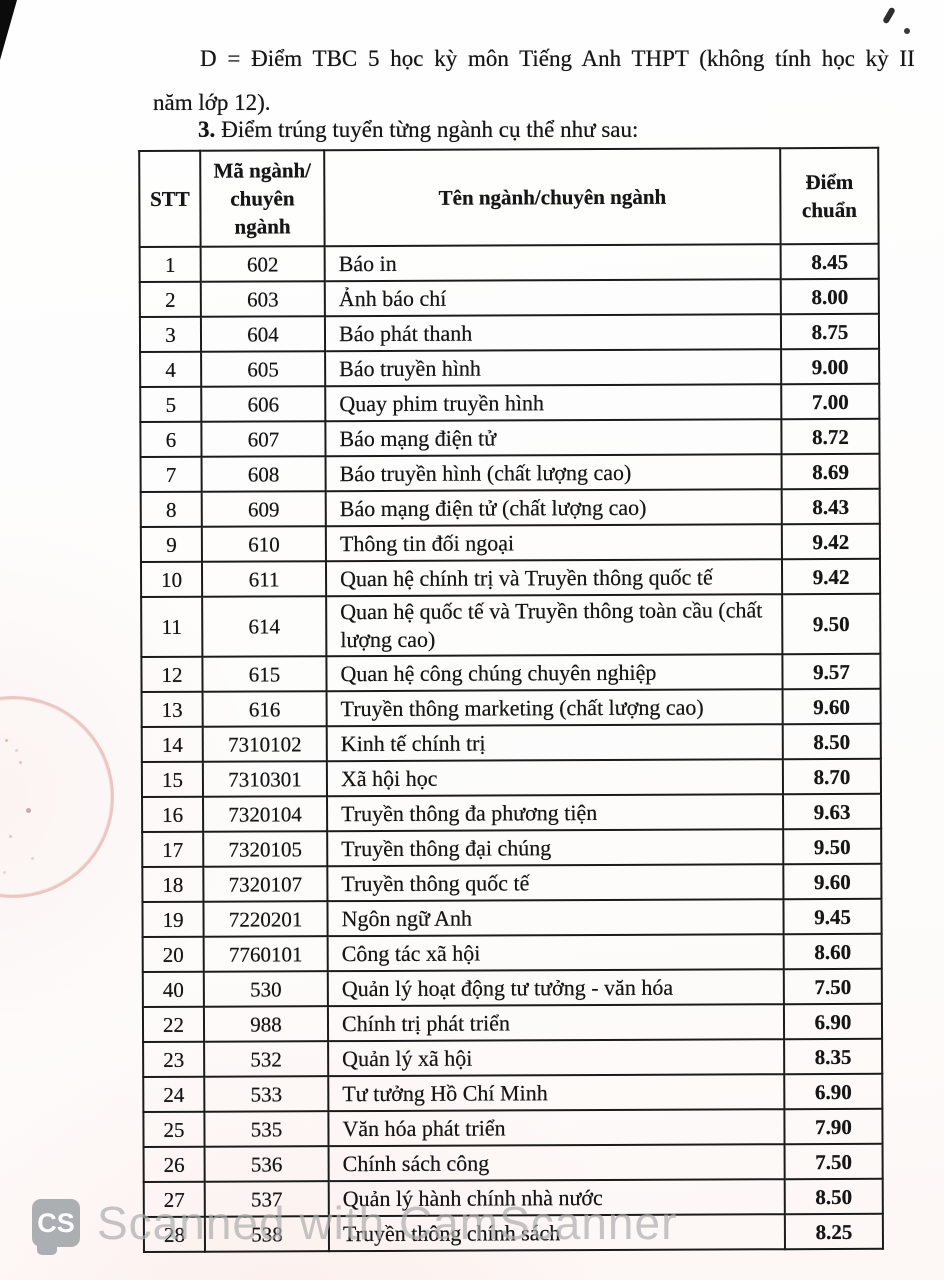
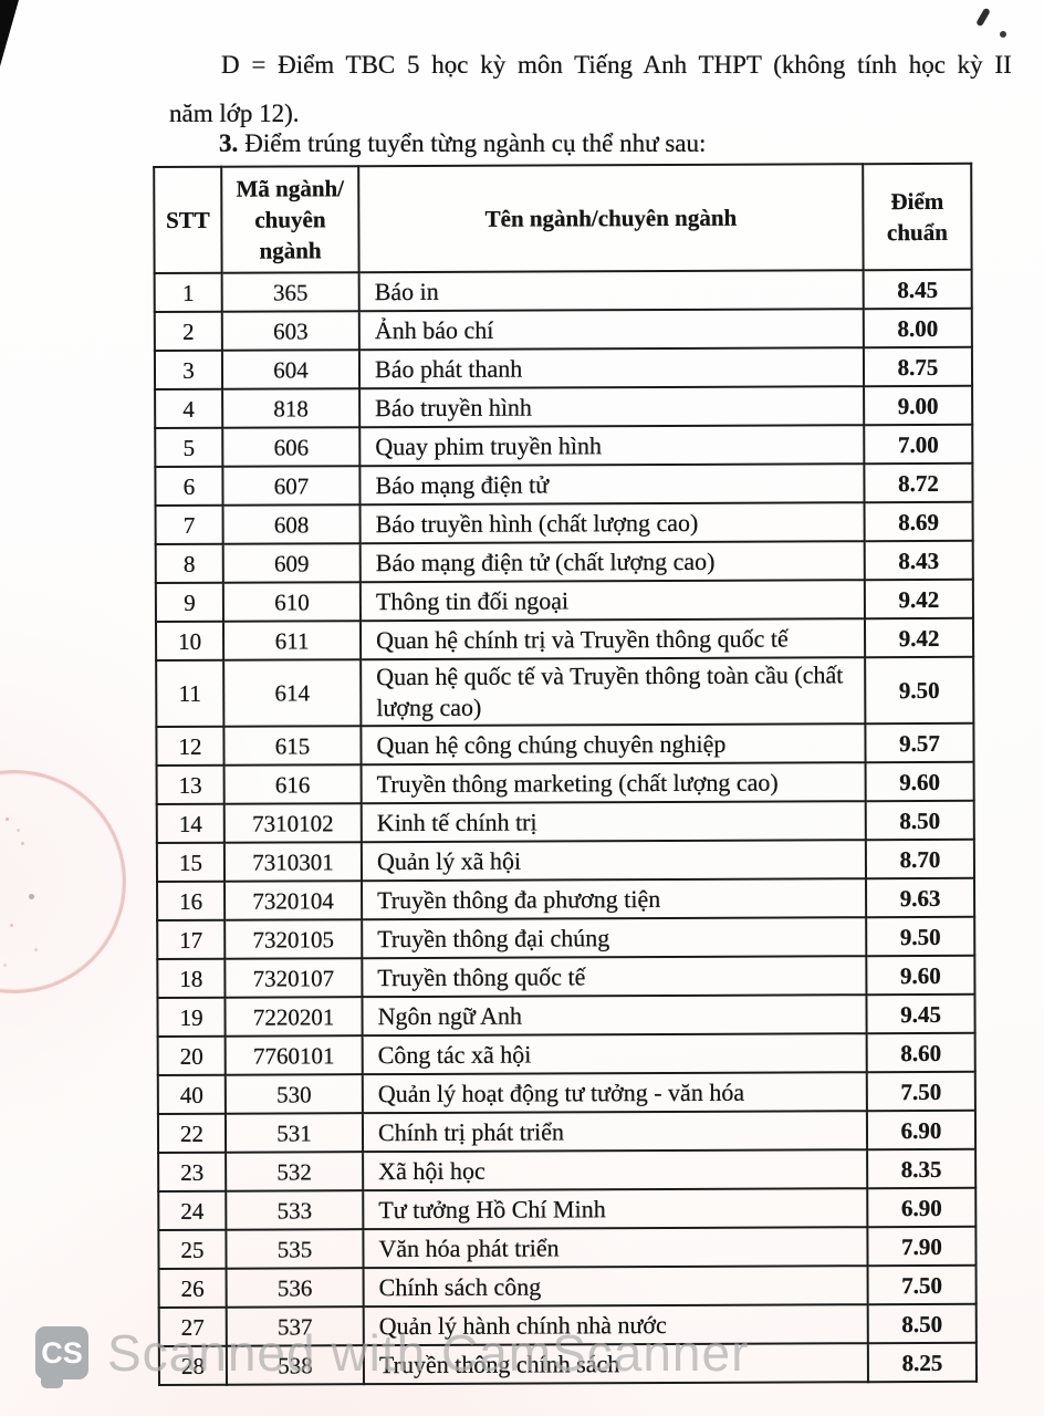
  D = Điểm TBC 5 học kỳ môn Tiếng Anh THPT (không tính học kỳ II
  năm lớp 12).
  3. Điểm trúng tuyển từng ngành cụ thể như sau:
  STT	Mã ngành/ chuyên ngành	Tên ngành/chuyên ngành	Điểm chuẩn
- 1	602	Báo in	8.45
+ 1	365	Báo in	8.45
  2	603	Ảnh báo chí	8.00
  3	604	Báo phát thanh	8.75
- 4	605	Báo truyền hình	9.00
+ 4	818	Báo truyền hình	9.00
  5	606	Quay phim truyền hình	7.00
  6	607	Báo mạng điện tử	8.72
  7	608	Báo truyền hình (chất lượng cao)	8.69
  8	609	Báo mạng điện tử (chất lượng cao)	8.43
  9	610	Thông tin đối ngoại	9.42
  10	611	Quan hệ chính trị và Truyền thông quốc tế	9.42
  11	614	Quan hệ quốc tế và Truyền thông toàn cầu (chất lượng cao)	9.50
  12	615	Quan hệ công chúng chuyên nghiệp	9.57
  13	616	Truyền thông marketing (chất lượng cao)	9.60
  14	7310102	Kinh tế chính trị	8.50
- 15	7310301	Xã hội học	8.70
+ 15	7310301	Quản lý xã hội	8.70
  16	7320104	Truyền thông đa phương tiện	9.63
  17	7320105	Truyền thông đại chúng	9.50
  18	7320107	Truyền thông quốc tế	9.60
  19	7220201	Ngôn ngữ Anh	9.45
  20	7760101	Công tác xã hội	8.60
  40	530	Quản lý hoạt động tư tưởng - văn hóa	7.50
- 22	988	Chính trị phát triển	6.90
+ 22	531	Chính trị phát triển	6.90
- 23	532	Quản lý xã hội	8.35
+ 23	532	Xã hội học	8.35
  24	533	Tư tưởng Hồ Chí Minh	6.90
  25	535	Văn hóa phát triển	7.90
  26	536	Chính sách công	7.50
  27	537	Quản lý hành chính nhà nước	8.50
  28	538	Truyền thông chính sách	8.25
  CS
  Scanned with CamScanner
